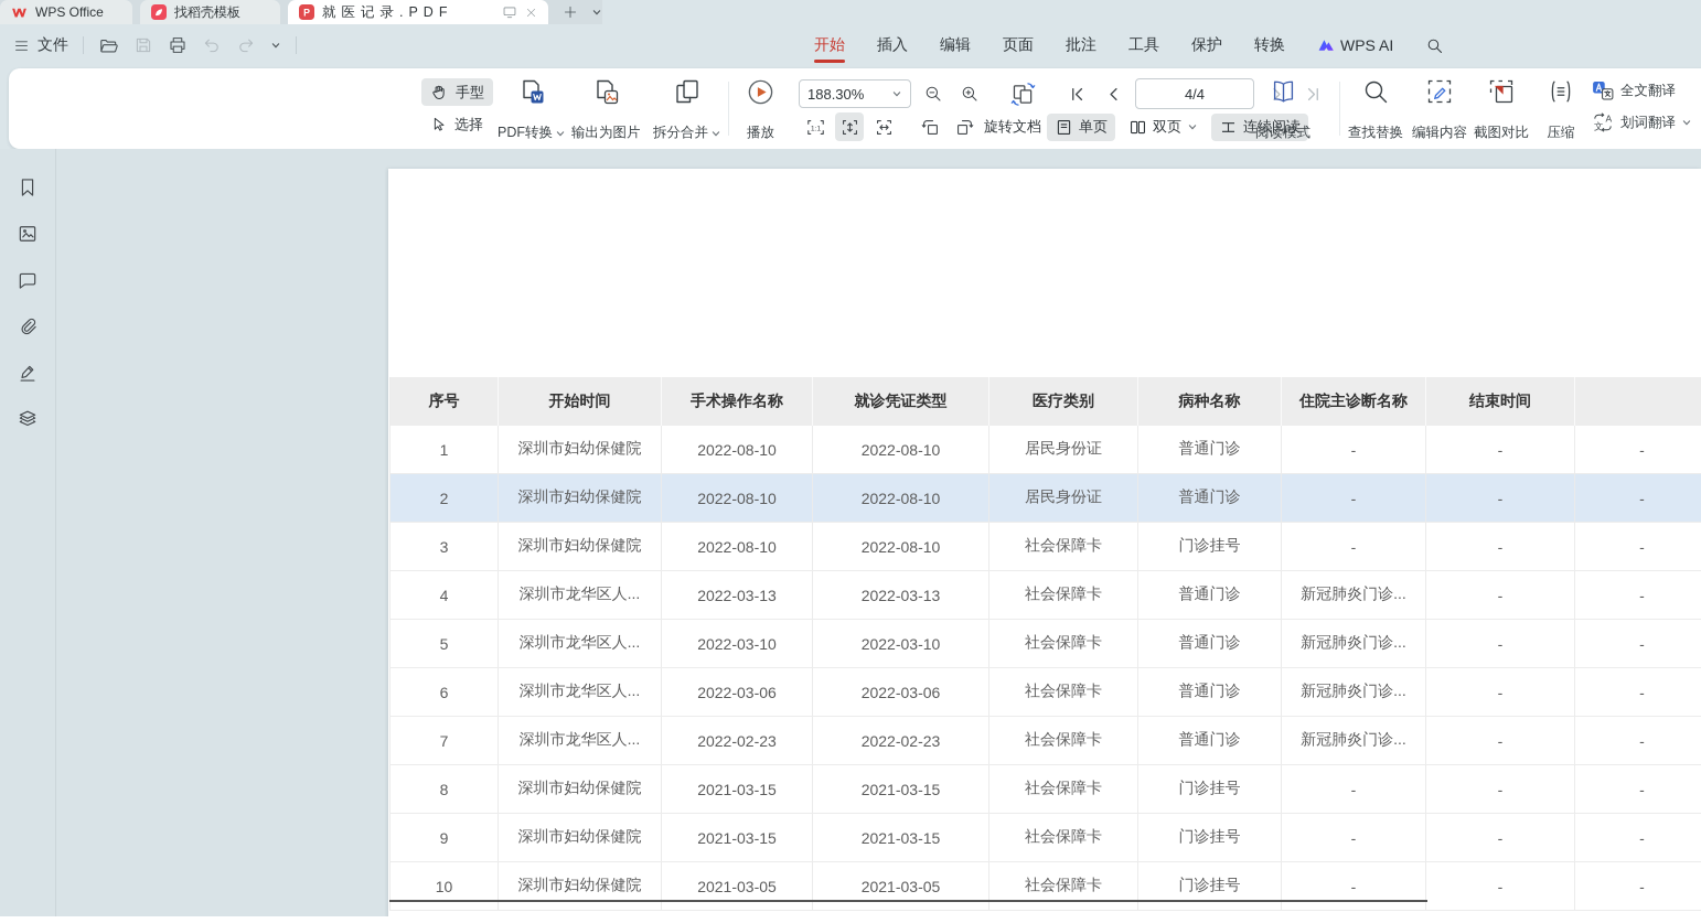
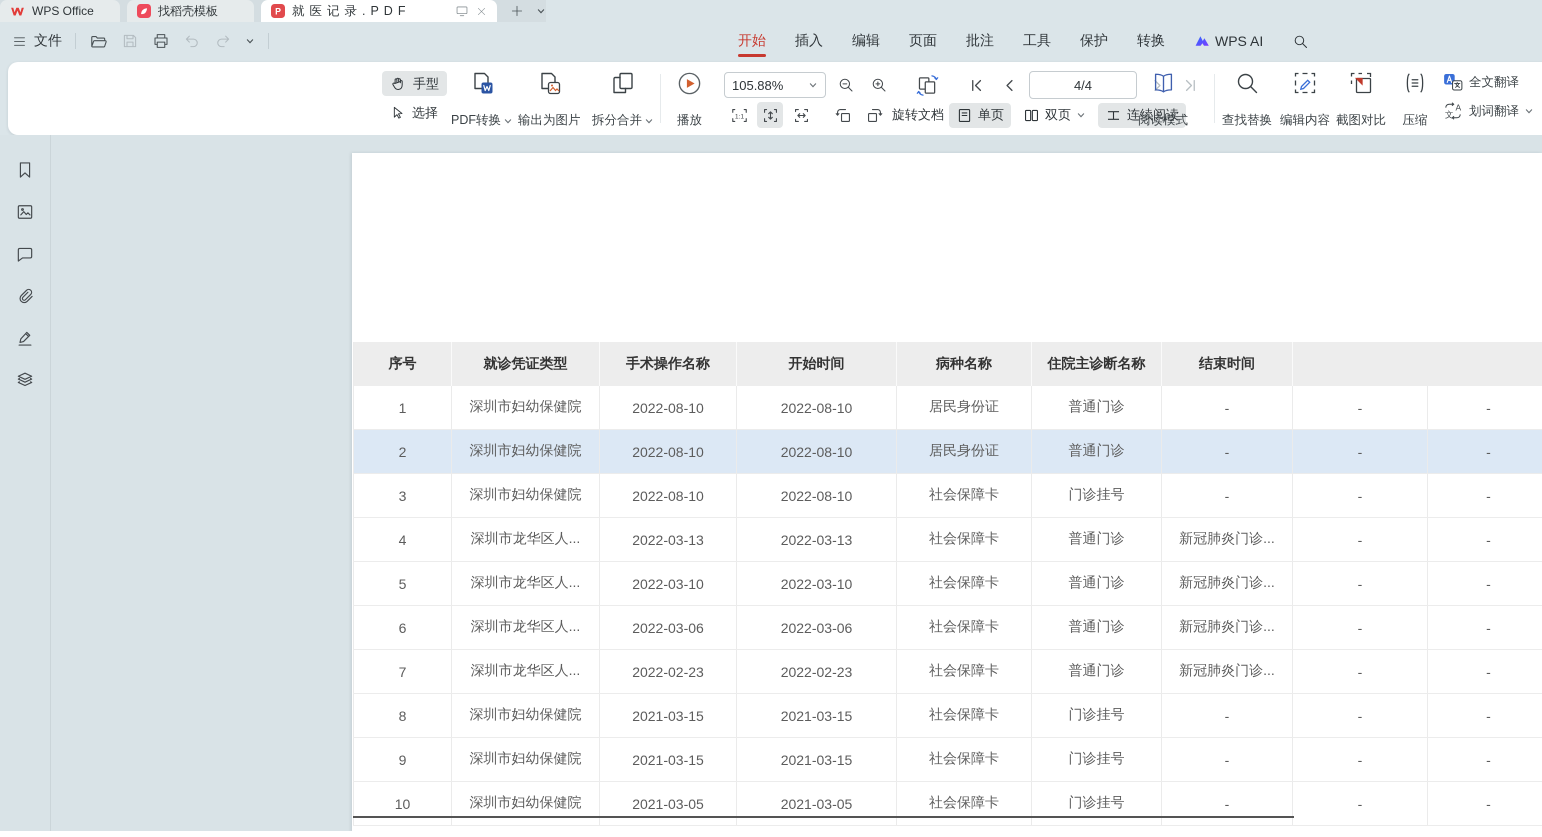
  WPS Office
  找稻壳模板
  P
  就医记录.PDF
  文件
  开始
  插入
  编辑
  页面
  批注
  工具
  保护
  转换
  WPS AI
  手型
  选择
  PDF转换
  输出为图片
  拆分合并
  播放
- 188.30%
+ 105.88%
  4/4
  旋转文档
  单页
  双页
  连续阅读
  阅读模式
  查找替换
  编辑内容
  截图对比
  压缩
  全文翻译
  文
  A
  划词翻译
  序号
- 开始时间
+ 就诊凭证类型
  手术操作名称
- 就诊凭证类型
+ 开始时间
- 医疗类别
  病种名称
  住院主诊断名称
  结束时间
  1
  深圳市妇幼保健院
  2022-08-10
  2022-08-10
  居民身份证
  普通门诊
  -
  -
  -
  2
  深圳市妇幼保健院
  2022-08-10
  2022-08-10
  居民身份证
  普通门诊
  -
  -
  -
  3
  深圳市妇幼保健院
  2022-08-10
  2022-08-10
  社会保障卡
  门诊挂号
  -
  -
  -
  4
  深圳市龙华区人...
  2022-03-13
  2022-03-13
  社会保障卡
  普通门诊
  新冠肺炎门诊...
  -
  -
  5
  深圳市龙华区人...
  2022-03-10
  2022-03-10
  社会保障卡
  普通门诊
  新冠肺炎门诊...
  -
  -
  6
  深圳市龙华区人...
  2022-03-06
  2022-03-06
  社会保障卡
  普通门诊
  新冠肺炎门诊...
  -
  -
  7
  深圳市龙华区人...
  2022-02-23
  2022-02-23
  社会保障卡
  普通门诊
  新冠肺炎门诊...
  -
  -
  8
  深圳市妇幼保健院
  2021-03-15
  2021-03-15
  社会保障卡
  门诊挂号
  -
  -
  -
  9
  深圳市妇幼保健院
  2021-03-15
  2021-03-15
  社会保障卡
  门诊挂号
  -
  -
  -
  10
  深圳市妇幼保健院
  2021-03-05
  2021-03-05
  社会保障卡
  门诊挂号
  -
  -
  -
